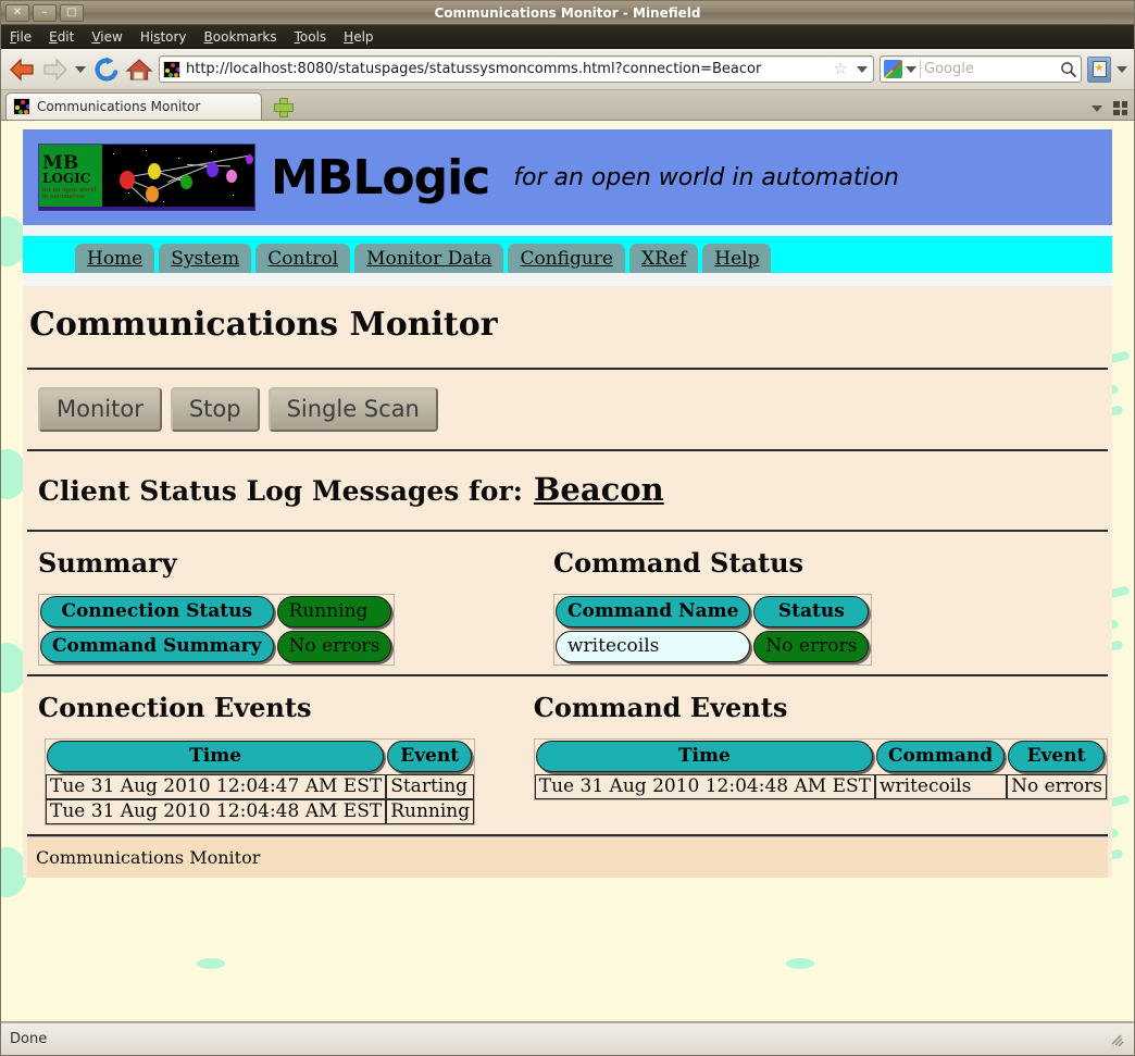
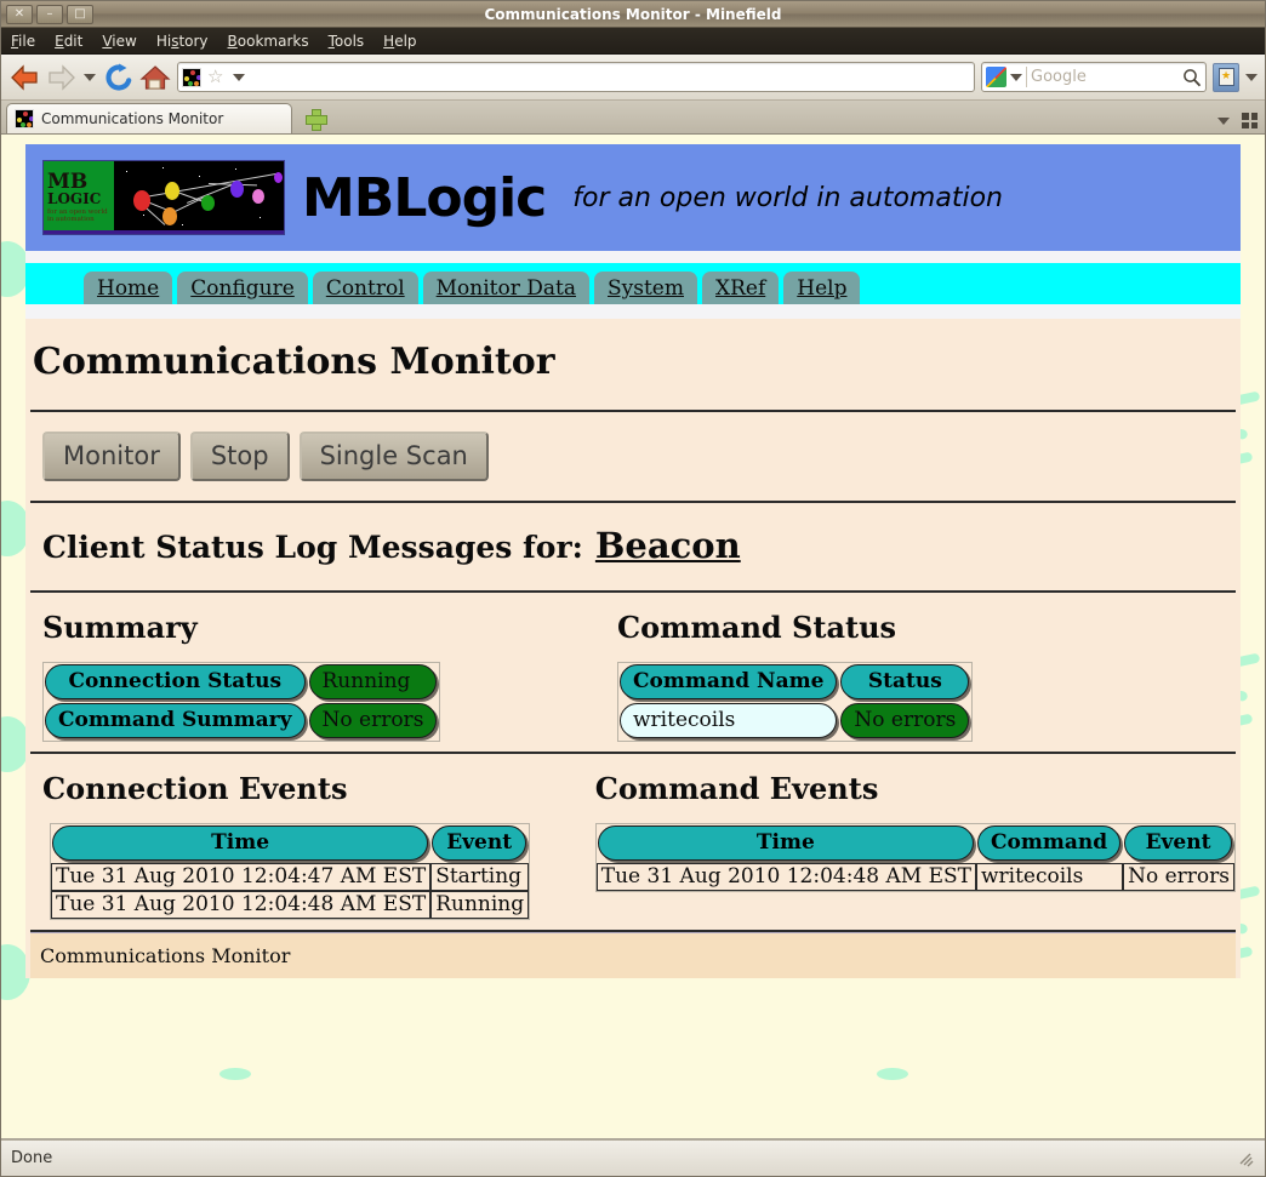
  ✕
  –
  □
  Communications Monitor - Minefield
  File
  Edit
  View
  History
  Bookmarks
  Tools
  Help
- http://localhost:8080/statuspages/statussysmoncomms.html?connection=Beacor
  ☆
  Google
  ★
  Communications Monitor
  MB
  LOGIC
  MBLogic
  for an open world in automation
  Home
- System
+ Configure
  Control
  Monitor Data
- Configure
+ System
  XRef
  Help
  Communications Monitor
  Monitor
  Stop
  Single Scan
  Client Status Log Messages for:
  Beacon
  Summary
  Connection Status	Running
  Command Summary	No errors
  Command Status
  Command Name	Status
  writecoils	No errors
  Connection Events
  Time	Event
  Tue 31 Aug 2010 12:04:47 AM EST	Starting
  Tue 31 Aug 2010 12:04:48 AM EST	Running
  Command Events
  Time	Command	Event
  Tue 31 Aug 2010 12:04:48 AM EST	writecoils	No errors
  Communications Monitor
  Done
